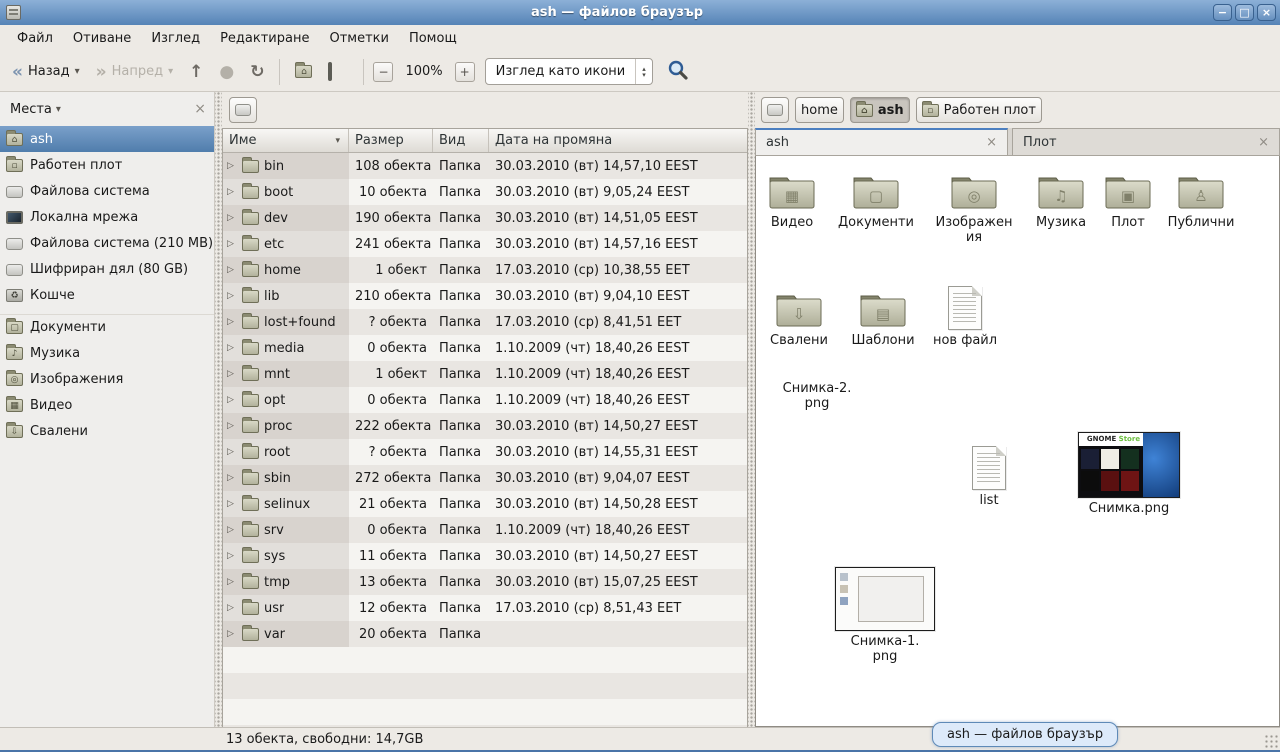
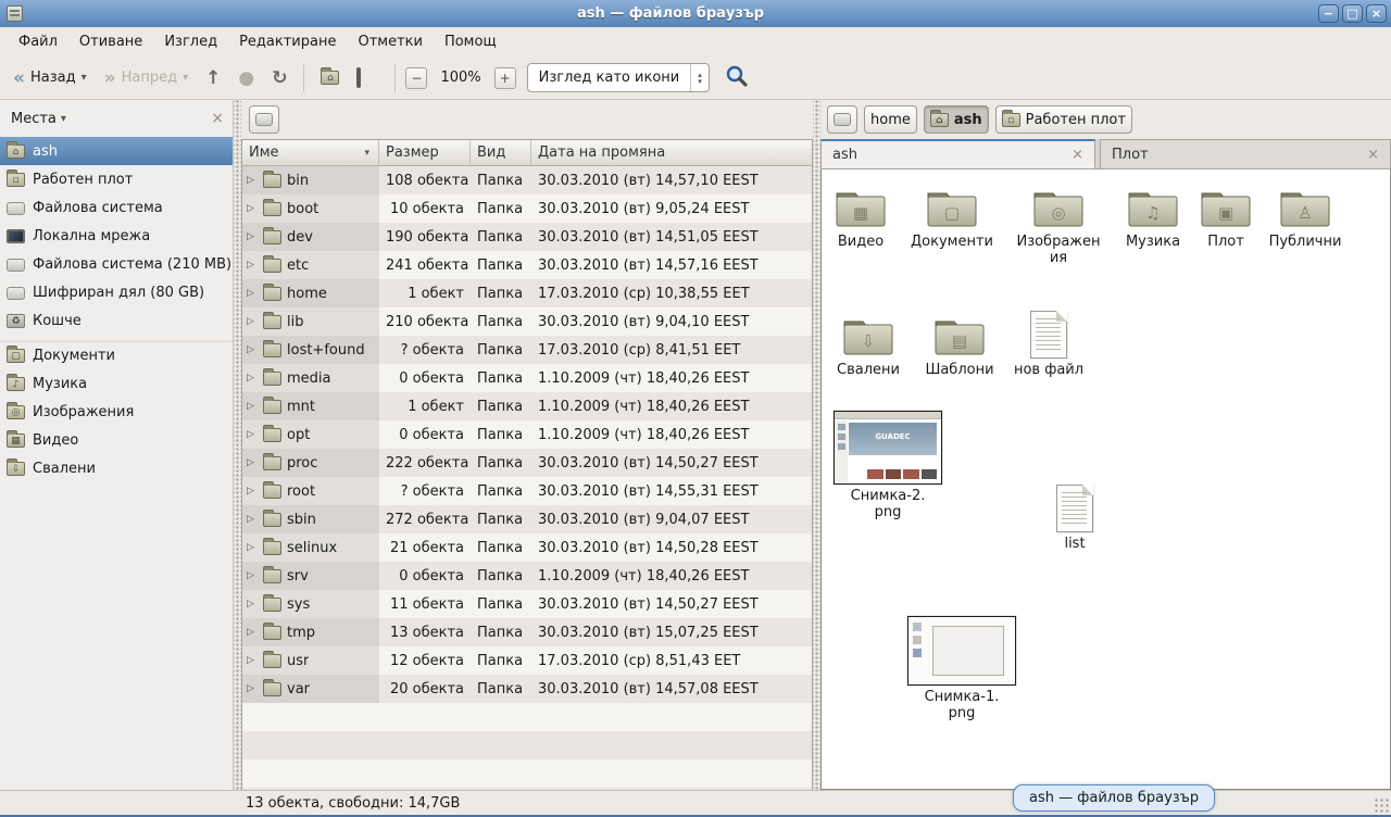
  ash — файлов браузър
  −
  □
  ×
  Файл
  Отиване
  Изглед
  Редактиране
  Отметки
  Помощ
  «
  Назад
  ▾
  »
  Напред
  ▾
  ↑
  ●
  ↻
  ⌂
  −
  100%
  +
  Изглед като икони
  ▴
  ▾
  Места
  ▾
  ×
  ash
  Работен плот
  Файлова система
  Локална мрежа
  Файлова система (210 MB)
  Шифриран дял (80 GB)
  Кошче
  Документи
  Музика
  Изображения
  Видео
  Свалени
  Име
  ▾
  Размер
  Вид
  Дата на промяна
  ▷
  bin
  108 обекта
  Папка
  30.03.2010 (вт) 14,57,10 EEST
  ▷
  boot
  10 обекта
  Папка
  30.03.2010 (вт) 9,05,24 EEST
  ▷
  dev
  190 обекта
  Папка
  30.03.2010 (вт) 14,51,05 EEST
  ▷
  etc
  241 обекта
  Папка
  30.03.2010 (вт) 14,57,16 EEST
  ▷
  home
  1 обект
  Папка
  17.03.2010 (ср) 10,38,55 EET
  ▷
  lib
  210 обекта
  Папка
  30.03.2010 (вт) 9,04,10 EEST
  ▷
  lost+found
  ? обекта
  Папка
  17.03.2010 (ср) 8,41,51 EET
  ▷
  media
  0 обекта
  Папка
  1.10.2009 (чт) 18,40,26 EEST
  ▷
  mnt
  1 обект
  Папка
  1.10.2009 (чт) 18,40,26 EEST
  ▷
  opt
  0 обекта
  Папка
  1.10.2009 (чт) 18,40,26 EEST
  ▷
  proc
  222 обекта
  Папка
  30.03.2010 (вт) 14,50,27 EEST
  ▷
  root
  ? обекта
  Папка
  30.03.2010 (вт) 14,55,31 EEST
  ▷
  sbin
  272 обекта
  Папка
  30.03.2010 (вт) 9,04,07 EEST
  ▷
  selinux
  21 обекта
  Папка
  30.03.2010 (вт) 14,50,28 EEST
  ▷
  srv
  0 обекта
  Папка
  1.10.2009 (чт) 18,40,26 EEST
  ▷
  sys
  11 обекта
  Папка
  30.03.2010 (вт) 14,50,27 EEST
  ▷
  tmp
  13 обекта
  Папка
  30.03.2010 (вт) 15,07,25 EEST
  ▷
  usr
  12 обекта
  Папка
  17.03.2010 (ср) 8,51,43 EET
  ▷
  var
  20 обекта
  Папка
+ 30.03.2010 (вт) 14,57,08 EEST
  home
  ⌂
  ash
  ▫
  Работен плот
  ash
  ×
  Плот
  ×
  ▦
  Видео
  ▢
  Документи
  ◎
  Изображения
  ♫
  Музика
  ▣
  Плот
  ♙
  Публични
  ⇩
  Свалени
  ▤
  Шаблони
  нов файл
+ GUADEC
  Снимка-2.png
  list
- GNOME Store
- Снимка.png
  Снимка-1.png
  13 обекта, свободни: 14,7GB
  ash — файлов браузър
